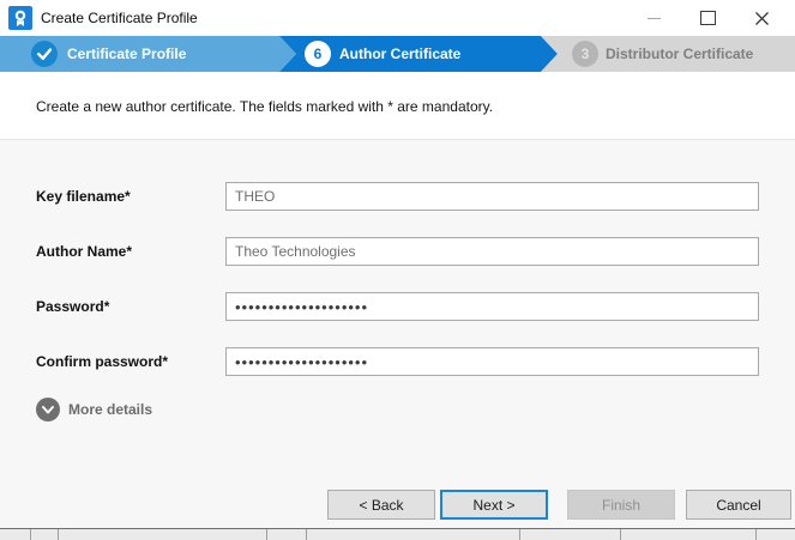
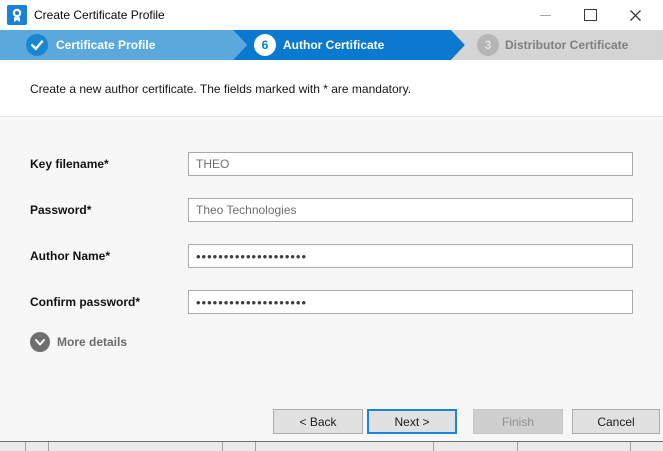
  Create Certificate Profile
  Certificate Profile
  6
  Author Certificate
  3
  Distributor Certificate
  Create a new author certificate. The fields marked with * are mandatory.
  Key filename*
  THEO
- Author Name*
+ Password*
  Theo Technologies
- Password*
+ Author Name*
  ••••••••••••••••••••
  Confirm password*
  ••••••••••••••••••••
  More details
  < Back
  Next >
  Finish
  Cancel
